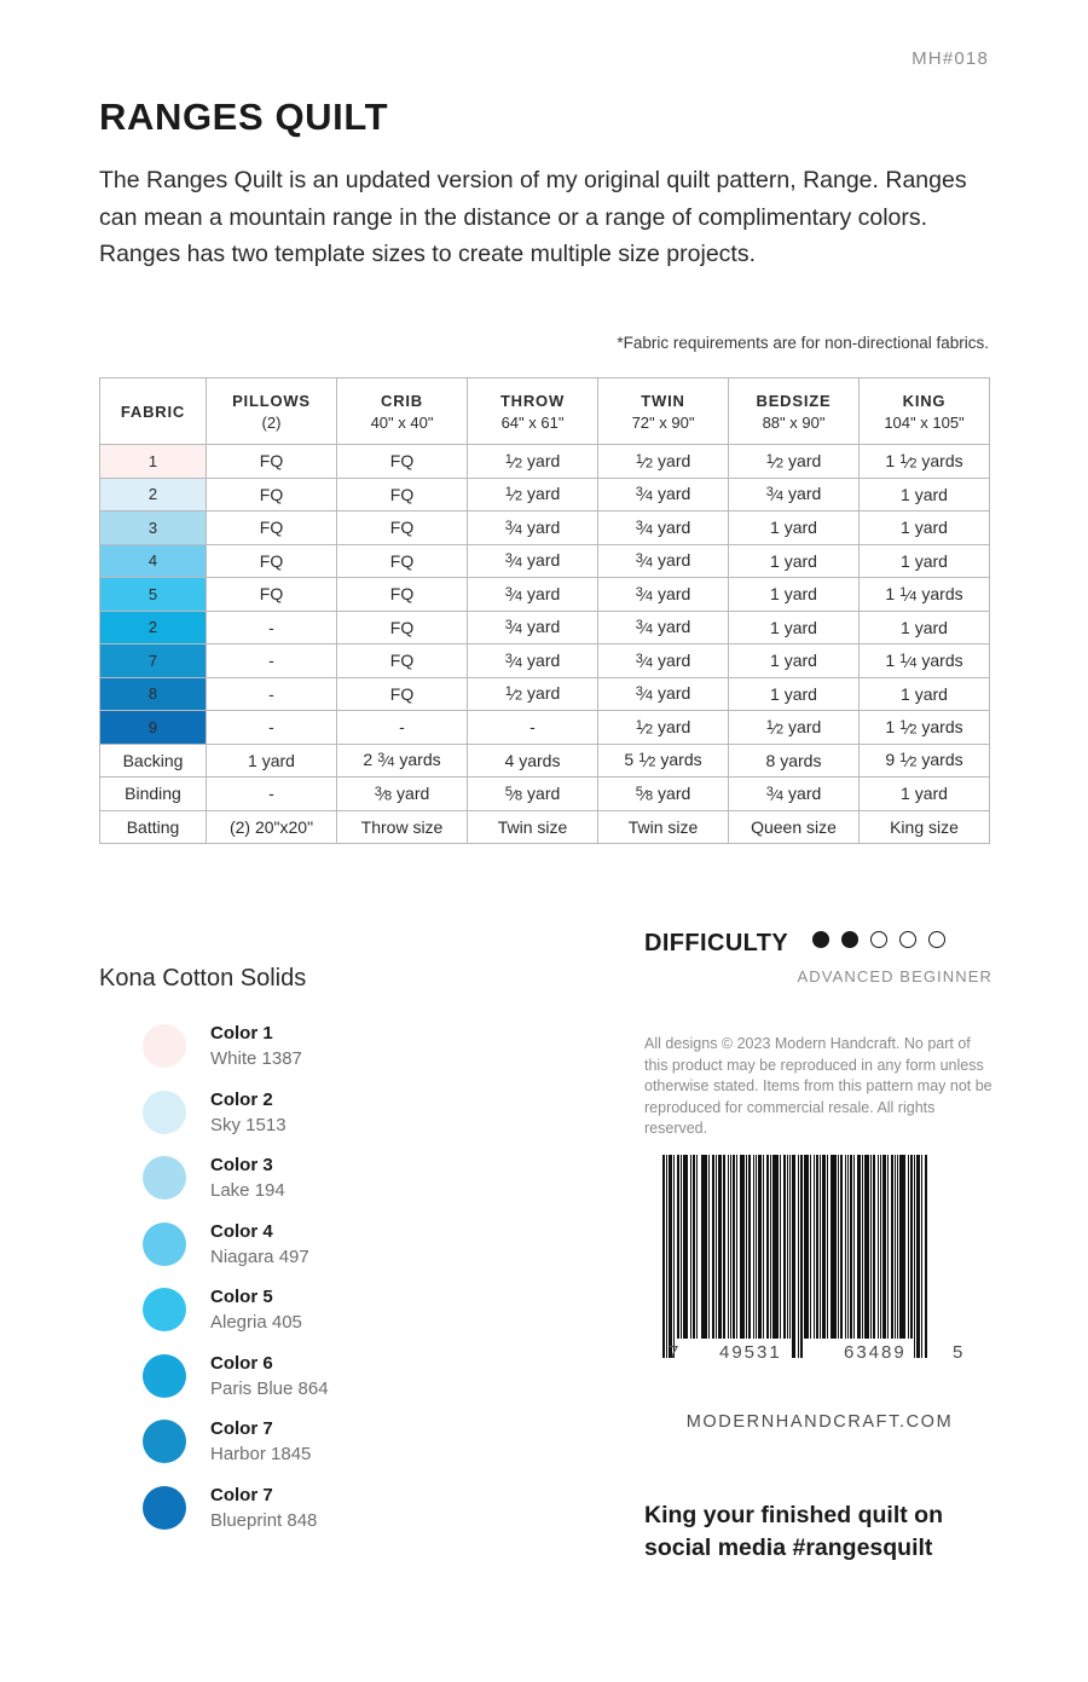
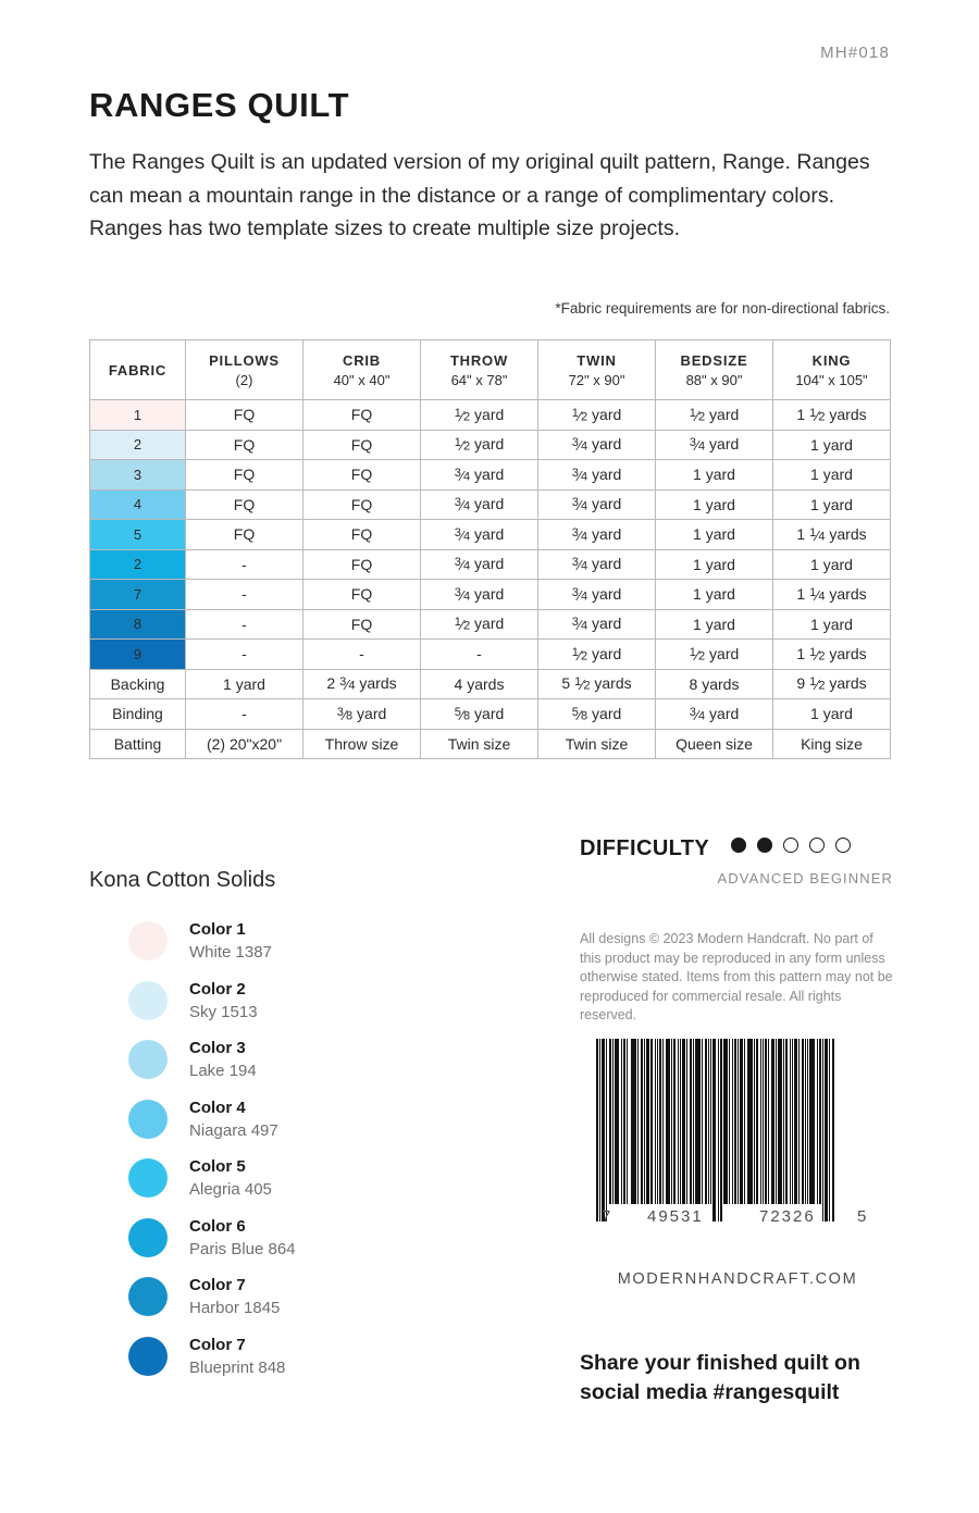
  MH#018
  RANGES QUILT
  The Ranges Quilt is an updated version of my original quilt pattern, Range. Ranges can mean a mountain range in the distance or a range of complimentary colors. Ranges has two template sizes to create multiple size projects.
  *Fabric requirements are for non-directional fabrics.
- FABRIC	PILLOWS(2)	CRIB40" x 40"	THROW64" x 61"	TWIN72" x 90"	BEDSIZE88" x 90"	KING104" x 105"
+ FABRIC	PILLOWS(2)	CRIB40" x 40"	THROW64" x 78"	TWIN72" x 90"	BEDSIZE88" x 90"	KING104" x 105"
  1	FQ	FQ	1⁄2 yard	1⁄2 yard	1⁄2 yard	1 1⁄2 yards
  2	FQ	FQ	1⁄2 yard	3⁄4 yard	3⁄4 yard	1 yard
  3	FQ	FQ	3⁄4 yard	3⁄4 yard	1 yard	1 yard
  4	FQ	FQ	3⁄4 yard	3⁄4 yard	1 yard	1 yard
  5	FQ	FQ	3⁄4 yard	3⁄4 yard	1 yard	1 1⁄4 yards
  2	-	FQ	3⁄4 yard	3⁄4 yard	1 yard	1 yard
  7	-	FQ	3⁄4 yard	3⁄4 yard	1 yard	1 1⁄4 yards
  8	-	FQ	1⁄2 yard	3⁄4 yard	1 yard	1 yard
  9	-	-	-	1⁄2 yard	1⁄2 yard	1 1⁄2 yards
  Backing	1 yard	2 3⁄4 yards	4 yards	5 1⁄2 yards	8 yards	9 1⁄2 yards
  Binding	-	3⁄8 yard	5⁄8 yard	5⁄8 yard	3⁄4 yard	1 yard
  Batting	(2) 20"x20"	Throw size	Twin size	Twin size	Queen size	King size
  Kona Cotton Solids
  Color 1
  White 1387
  Color 2
  Sky 1513
  Color 3
  Lake 194
  Color 4
  Niagara 497
  Color 5
  Alegria 405
  Color 6
  Paris Blue 864
  Color 7
  Harbor 1845
  Color 7
  Blueprint 848
  DIFFICULTY
  ADVANCED BEGINNER
  All designs © 2023 Modern Handcraft. No part of this product may be reproduced in any form unless otherwise stated. Items from this pattern may not be reproduced for commercial resale. All rights reserved.
  7
  49531
- 63489
+ 72326
  5
  MODERNHANDCRAFT.COM
- King your finished quilt on social media #rangesquilt
+ Share your finished quilt on social media #rangesquilt
